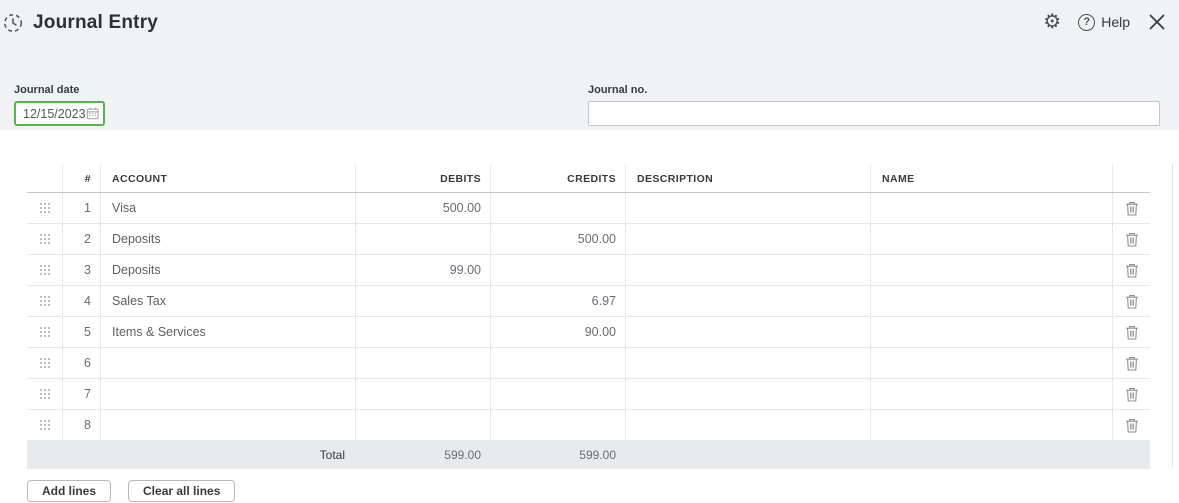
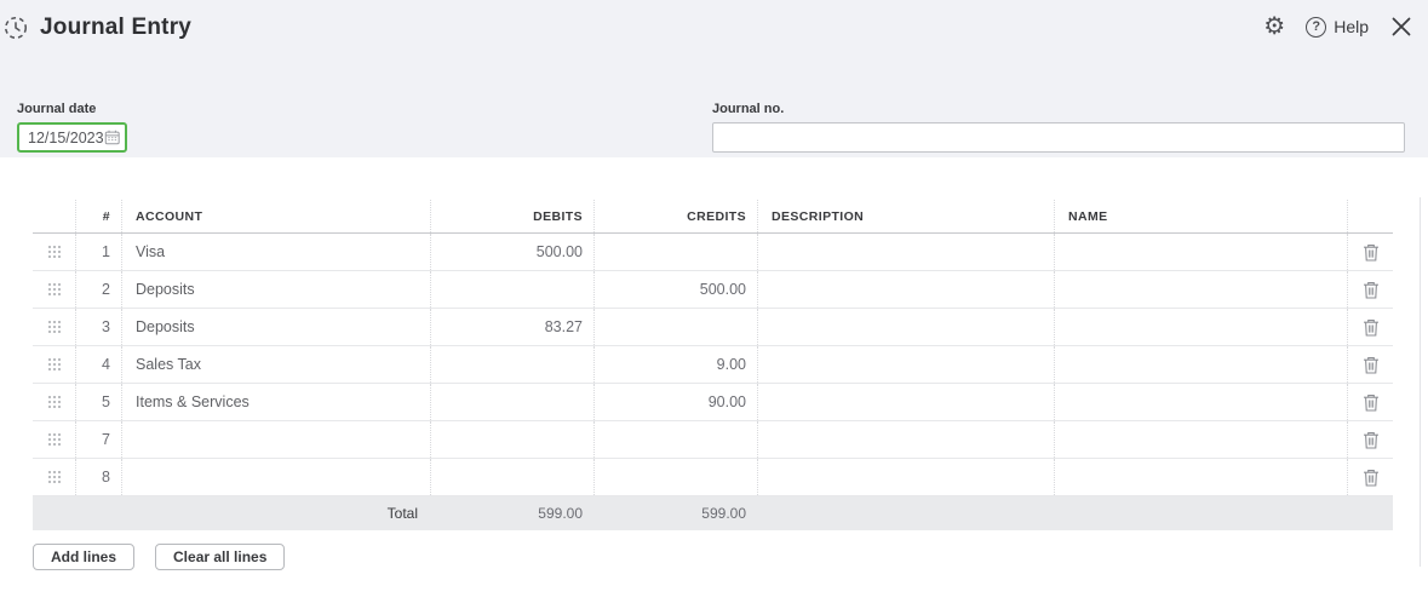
  Journal Entry
  ⚙
  ?
  Help
  Journal date
  12/15/2023
  Journal no.
  #
  ACCOUNT
  DEBITS
  CREDITS
  DESCRIPTION
  NAME
  1
  Visa
  500.00
  2
  Deposits
  500.00
  3
  Deposits
- 99.00
+ 83.27
  4
  Sales Tax
- 6.97
+ 9.00
  5
  Items & Services
  90.00
- 6
  7
  8
  Total
  599.00
  599.00
  Add lines
  Clear all lines
